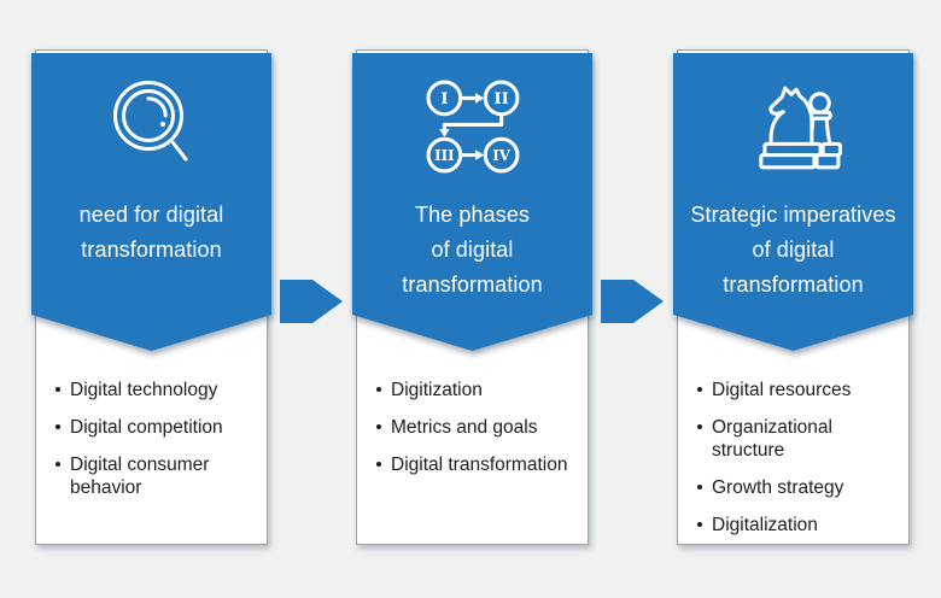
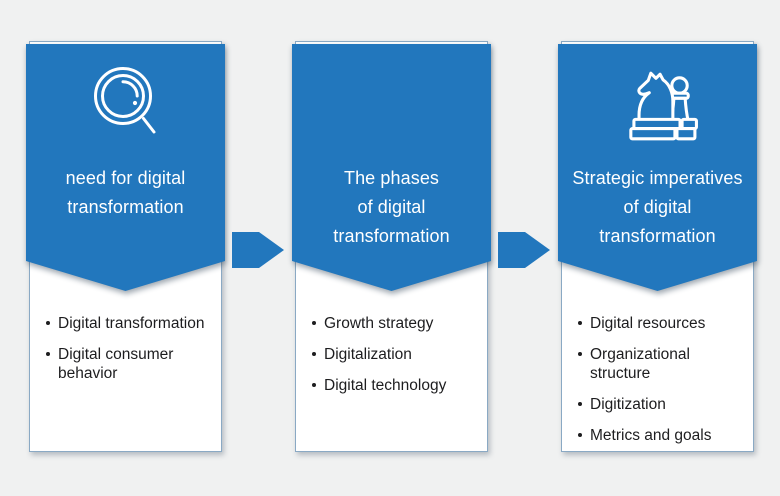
- Digital technology
+ Digital transformation
- Digital competition
  Digital consumer behavior
  need for digital
  transformation
- Digitization
+ Growth strategy
- Metrics and goals
+ Digitalization
- Digital transformation
+ Digital technology
- I
- II
- III
- IV
  The phases
  of digital
  transformation
  Digital resources
  Organizational structure
- Growth strategy
+ Digitization
- Digitalization
+ Metrics and goals
  Strategic imperatives
  of digital
  transformation
